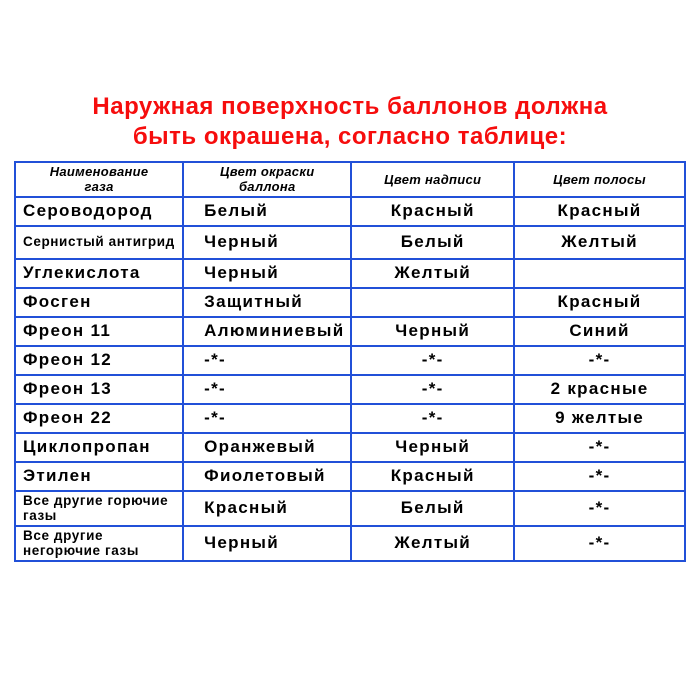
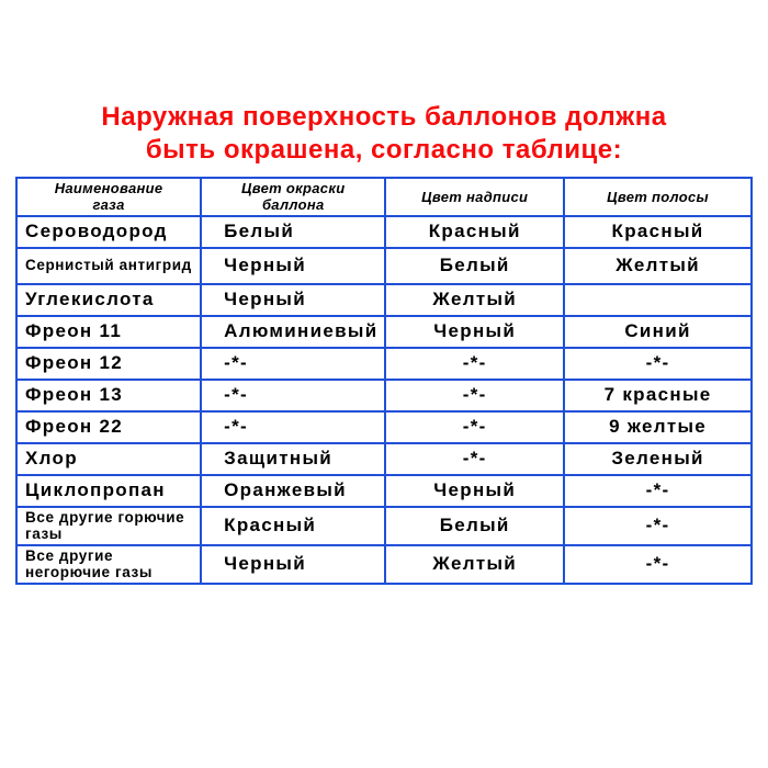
  Наружная поверхность баллонов должна
  быть окрашена, согласно таблице:
  Наименование газа	Цвет окраски баллона	Цвет надписи	Цвет полосы
  Сероводород	Белый	Красный	Красный
  Сернистый антигрид	Черный	Белый	Желтый
  Углекислота	Черный	Желтый
- Фосген	Защитный		Красный
  Фреон 11	Алюминиевый	Черный	Синий
  Фреон 12	-*-	-*-	-*-
- Фреон 13	-*-	-*-	2 красные
+ Фреон 13	-*-	-*-	7 красные
  Фреон 22	-*-	-*-	9 желтые
+ Хлор	Защитный	-*-	Зеленый
  Циклопропан	Оранжевый	Черный	-*-
- Этилен	Фиолетовый	Красный	-*-
  Все другие горючие газы	Красный	Белый	-*-
  Все другие негорючие газы	Черный	Желтый	-*-
